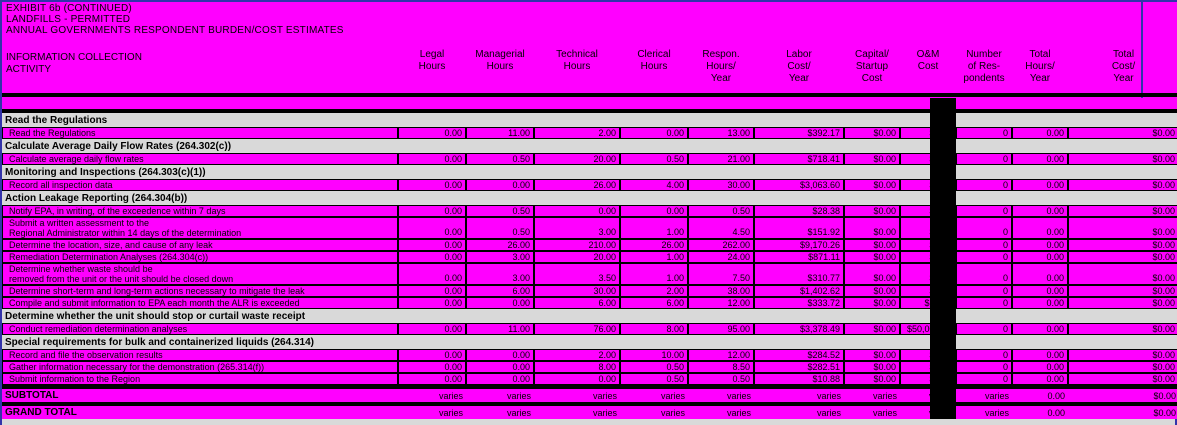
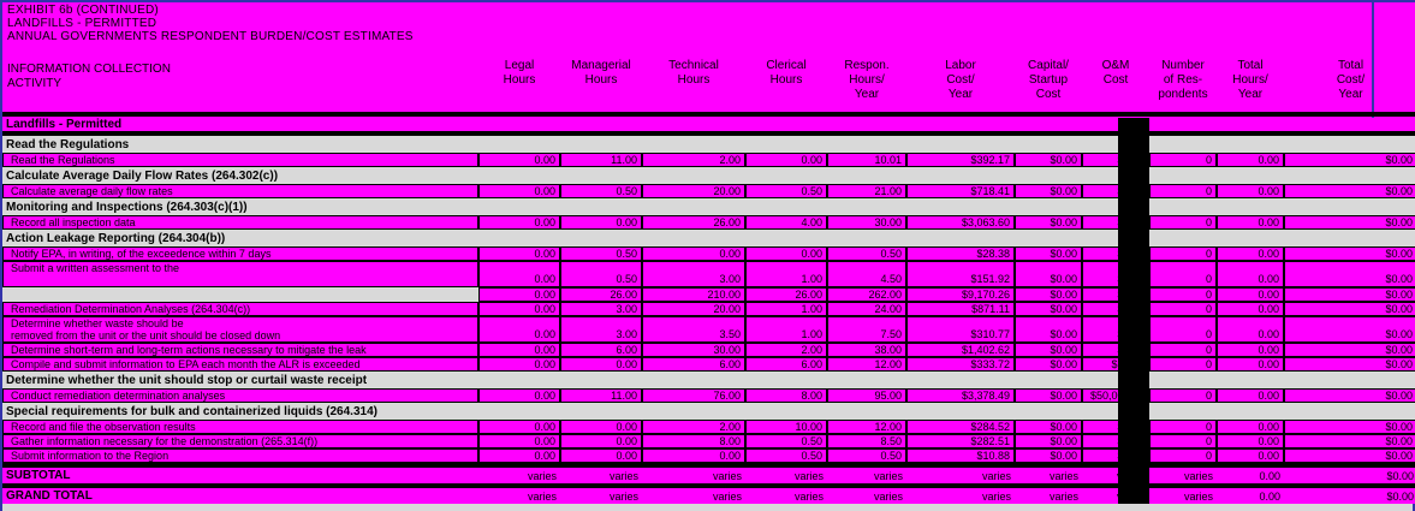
  EXHIBIT 6b (CONTINUED)
  LANDFILLS - PERMITTED
  ANNUAL GOVERNMENTS RESPONDENT BURDEN/COST ESTIMATES
  INFORMATION COLLECTION
  ACTIVITY
  Legal
  Hours
  Managerial
  Hours
  Technical
  Hours
  Clerical
  Hours
  Respon.
  Hours/
  Year
  Labor
  Cost/
  Year
  Capital/
  Startup
  Cost
  O&M
  Cost
  Number
  of Res-
  pondents
  Total
  Hours/
  Year
  Total
  Cost/
  Year
+ Landfills - Permitted
  Read the Regulations
  Read the Regulations
  0.00
  11.00
  2.00
  0.00
- 13.00
+ 10.01
  $392.17
  $0.00
  0
  0.00
  $0.00
  Calculate Average Daily Flow Rates (264.302(c))
  Calculate average daily flow rates
  0.00
  0.50
  20.00
  0.50
  21.00
  $718.41
  $0.00
  0
  0.00
  $0.00
  Monitoring and Inspections (264.303(c)(1))
  Record all inspection data
  0.00
  0.00
  26.00
  4.00
  30.00
  $3,063.60
  $0.00
  0
  0.00
  $0.00
  Action Leakage Reporting (264.304(b))
  Notify EPA, in writing, of the exceedence within 7 days
  0.00
  0.50
  0.00
  0.00
  0.50
  $28.38
  $0.00
  0
  0.00
  $0.00
  Submit a written assessment to the
- Regional Administrator within 14 days of the determination
  0.00
  0.50
  3.00
  1.00
  4.50
  $151.92
  $0.00
  0
  0.00
  $0.00
- Determine the location, size, and cause of any leak
  0.00
  26.00
  210.00
  26.00
  262.00
  $9,170.26
  $0.00
  0
  0.00
  $0.00
  Remediation Determination Analyses (264.304(c))
  0.00
  3.00
  20.00
  1.00
  24.00
  $871.11
  $0.00
  0
  0.00
  $0.00
  Determine whether waste should be
  removed from the unit or the unit should be closed down
  0.00
  3.00
  3.50
  1.00
  7.50
  $310.77
  $0.00
  0
  0.00
  $0.00
  Determine short-term and long-term actions necessary to mitigate the leak
  0.00
  6.00
  30.00
  2.00
  38.00
  $1,402.62
  $0.00
  0
  0.00
  $0.00
  Compile and submit information to EPA each month the ALR is exceeded
  0.00
  0.00
  6.00
  6.00
  12.00
  $333.72
  $0.00
  0
  0.00
  $0.00
  Determine whether the unit should stop or curtail waste receipt
  Conduct remediation determination analyses
  0.00
  11.00
  76.00
  8.00
  95.00
  $3,378.49
  $0.00
  0
  0.00
  $0.00
  Special requirements for bulk and containerized liquids (264.314)
  Record and file the observation results
  0.00
  0.00
  2.00
  10.00
  12.00
  $284.52
  $0.00
  0
  0.00
  $0.00
  Gather information necessary for the demonstration (265.314(f))
  0.00
  0.00
  8.00
  0.50
  8.50
  $282.51
  $0.00
  0
  0.00
  $0.00
  Submit information to the Region
  0.00
  0.00
  0.00
  0.50
  0.50
  $10.88
  $0.00
  0
  0.00
  $0.00
  SUBTOTAL
  varies
  varies
  varies
  varies
  varies
  varies
  varies
  varies
  0.00
  $0.00
  GRAND TOTAL
  varies
  varies
  varies
  varies
  varies
  varies
  varies
  varies
  0.00
  $0.00
